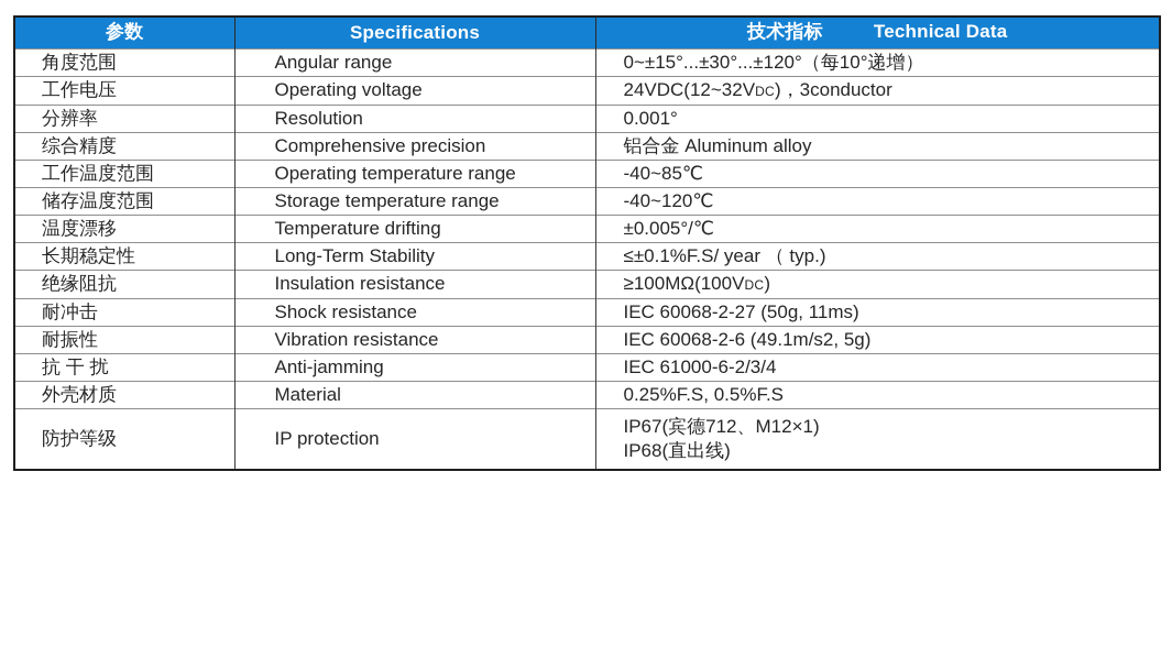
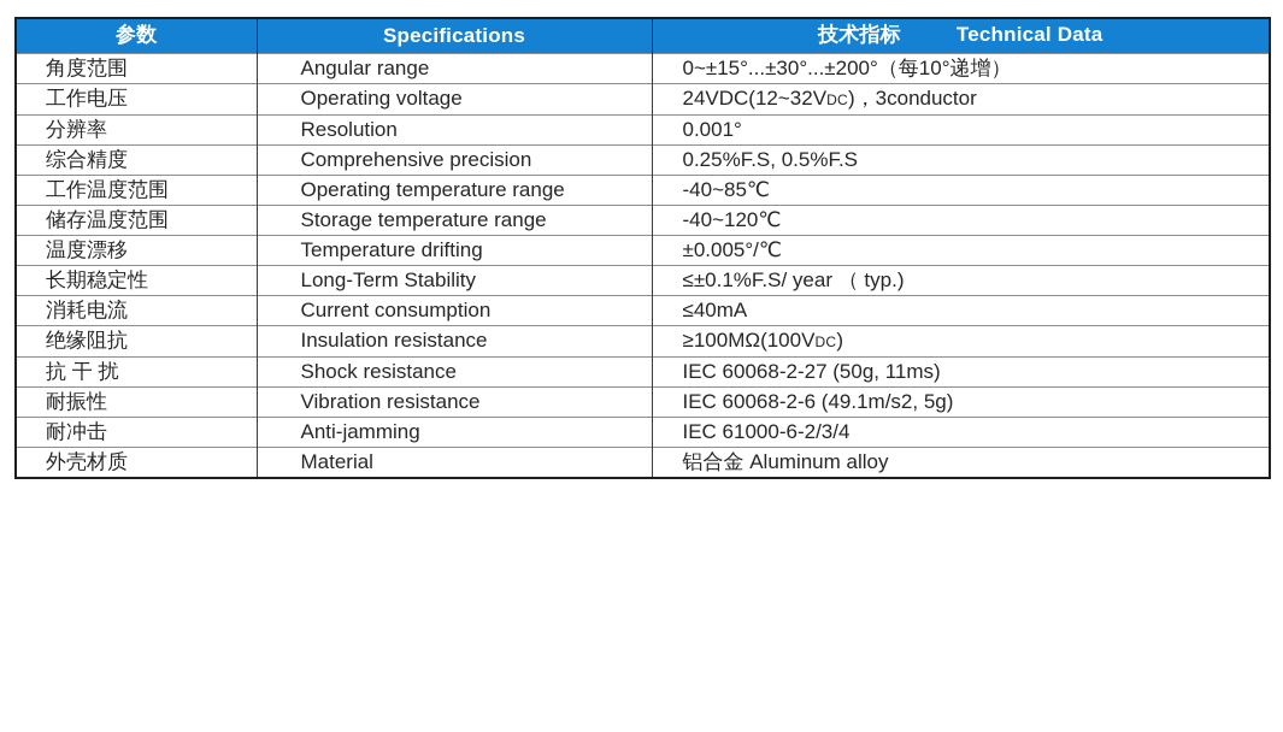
  参数	Specifications	技术指标 Technical Data
- 角度范围	Angular range	0~±15°...±30°...±120°（每10°递增）
+ 角度范围	Angular range	0~±15°...±30°...±200°（每10°递增）
  工作电压	Operating voltage	24VDC(12~32VDC)，3conductor
  分辨率	Resolution	0.001°
- 综合精度	Comprehensive precision	铝合金 Aluminum alloy
+ 综合精度	Comprehensive precision	0.25%F.S, 0.5%F.S
  工作温度范围	Operating temperature range	-40~85℃
  储存温度范围	Storage temperature range	-40~120℃
  温度漂移	Temperature drifting	±0.005°/℃
  长期稳定性	Long-Term Stability	≤±0.1%F.S/ year （ typ.)
+ 消耗电流	Current consumption	≤40mA
  绝缘阻抗	Insulation resistance	≥100MΩ(100VDC)
- 耐冲击	Shock resistance	IEC 60068-2-27 (50g, 11ms)
+ 抗 干 扰	Shock resistance	IEC 60068-2-27 (50g, 11ms)
  耐振性	Vibration resistance	IEC 60068-2-6 (49.1m/s2, 5g)
- 抗 干 扰	Anti-jamming	IEC 61000-6-2/3/4
+ 耐冲击	Anti-jamming	IEC 61000-6-2/3/4
- 外壳材质	Material	0.25%F.S, 0.5%F.S
+ 外壳材质	Material	铝合金 Aluminum alloy
- 防护等级	IP protection	IP67(宾德712、M12×1)IP68(直出线)
